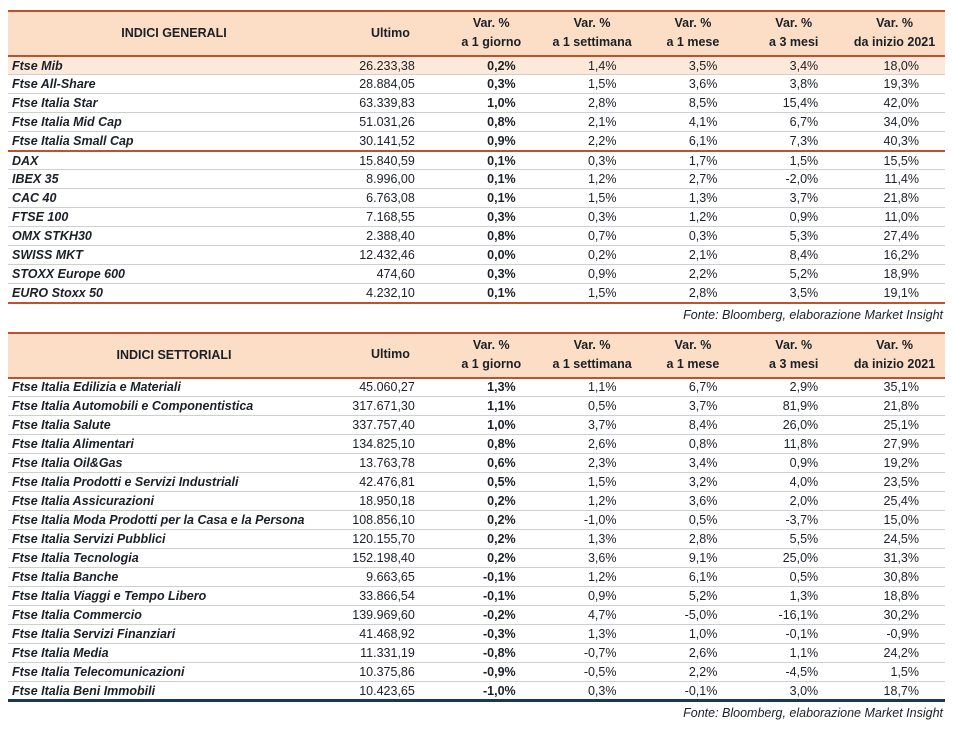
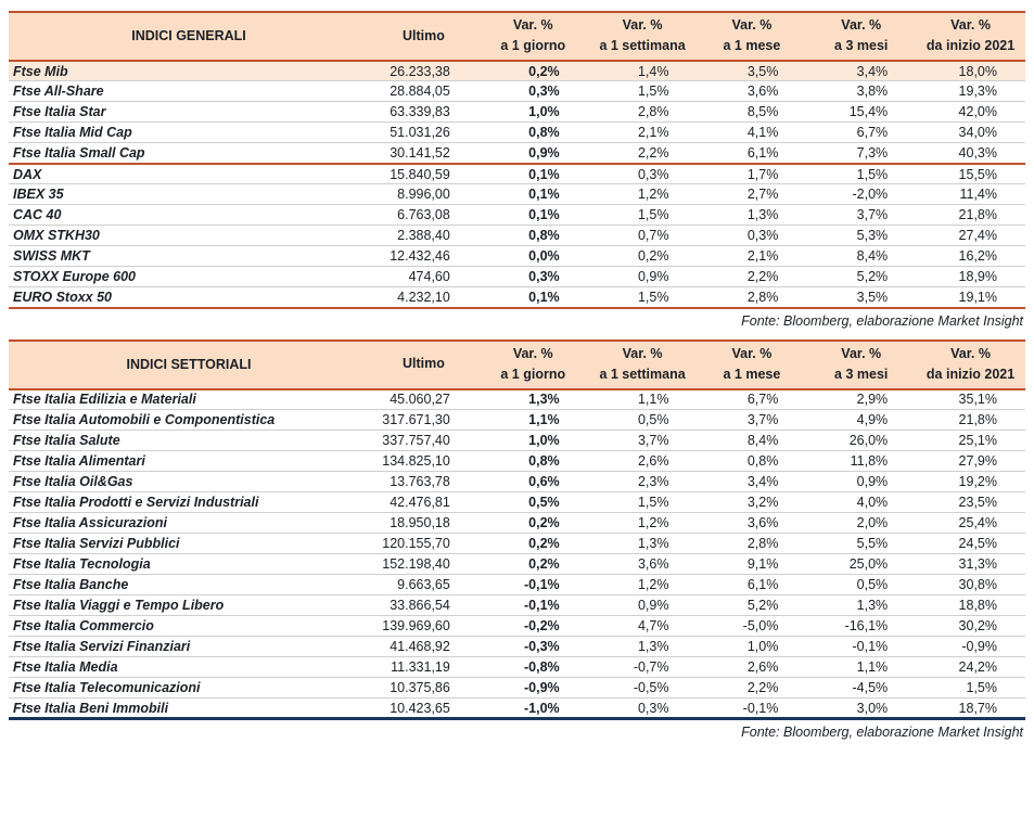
  INDICI GENERALI	Ultimo	Var. %a 1 giorno	Var. %a 1 settimana	Var. %a 1 mese	Var. %a 3 mesi	Var. %da inizio 2021
  Ftse Mib	26.233,38	0,2%	1,4%	3,5%	3,4%	18,0%
  Ftse All-Share	28.884,05	0,3%	1,5%	3,6%	3,8%	19,3%
  Ftse Italia Star	63.339,83	1,0%	2,8%	8,5%	15,4%	42,0%
  Ftse Italia Mid Cap	51.031,26	0,8%	2,1%	4,1%	6,7%	34,0%
  Ftse Italia Small Cap	30.141,52	0,9%	2,2%	6,1%	7,3%	40,3%
  DAX	15.840,59	0,1%	0,3%	1,7%	1,5%	15,5%
  IBEX 35	8.996,00	0,1%	1,2%	2,7%	-2,0%	11,4%
  CAC 40	6.763,08	0,1%	1,5%	1,3%	3,7%	21,8%
- FTSE 100	7.168,55	0,3%	0,3%	1,2%	0,9%	11,0%
  OMX STKH30	2.388,40	0,8%	0,7%	0,3%	5,3%	27,4%
  SWISS MKT	12.432,46	0,0%	0,2%	2,1%	8,4%	16,2%
  STOXX Europe 600	474,60	0,3%	0,9%	2,2%	5,2%	18,9%
  EURO Stoxx 50	4.232,10	0,1%	1,5%	2,8%	3,5%	19,1%
  Fonte: Bloomberg, elaborazione Market Insight
  INDICI SETTORIALI	Ultimo	Var. %a 1 giorno	Var. %a 1 settimana	Var. %a 1 mese	Var. %a 3 mesi	Var. %da inizio 2021
  Ftse Italia Edilizia e Materiali	45.060,27	1,3%	1,1%	6,7%	2,9%	35,1%
- Ftse Italia Automobili e Componentistica	317.671,30	1,1%	0,5%	3,7%	81,9%	21,8%
+ Ftse Italia Automobili e Componentistica	317.671,30	1,1%	0,5%	3,7%	4,9%	21,8%
  Ftse Italia Salute	337.757,40	1,0%	3,7%	8,4%	26,0%	25,1%
  Ftse Italia Alimentari	134.825,10	0,8%	2,6%	0,8%	11,8%	27,9%
  Ftse Italia Oil&Gas	13.763,78	0,6%	2,3%	3,4%	0,9%	19,2%
  Ftse Italia Prodotti e Servizi Industriali	42.476,81	0,5%	1,5%	3,2%	4,0%	23,5%
  Ftse Italia Assicurazioni	18.950,18	0,2%	1,2%	3,6%	2,0%	25,4%
- Ftse Italia Moda Prodotti per la Casa e la Persona	108.856,10	0,2%	-1,0%	0,5%	-3,7%	15,0%
  Ftse Italia Servizi Pubblici	120.155,70	0,2%	1,3%	2,8%	5,5%	24,5%
  Ftse Italia Tecnologia	152.198,40	0,2%	3,6%	9,1%	25,0%	31,3%
  Ftse Italia Banche	9.663,65	-0,1%	1,2%	6,1%	0,5%	30,8%
  Ftse Italia Viaggi e Tempo Libero	33.866,54	-0,1%	0,9%	5,2%	1,3%	18,8%
  Ftse Italia Commercio	139.969,60	-0,2%	4,7%	-5,0%	-16,1%	30,2%
  Ftse Italia Servizi Finanziari	41.468,92	-0,3%	1,3%	1,0%	-0,1%	-0,9%
  Ftse Italia Media	11.331,19	-0,8%	-0,7%	2,6%	1,1%	24,2%
  Ftse Italia Telecomunicazioni	10.375,86	-0,9%	-0,5%	2,2%	-4,5%	1,5%
  Ftse Italia Beni Immobili	10.423,65	-1,0%	0,3%	-0,1%	3,0%	18,7%
  Fonte: Bloomberg, elaborazione Market Insight
